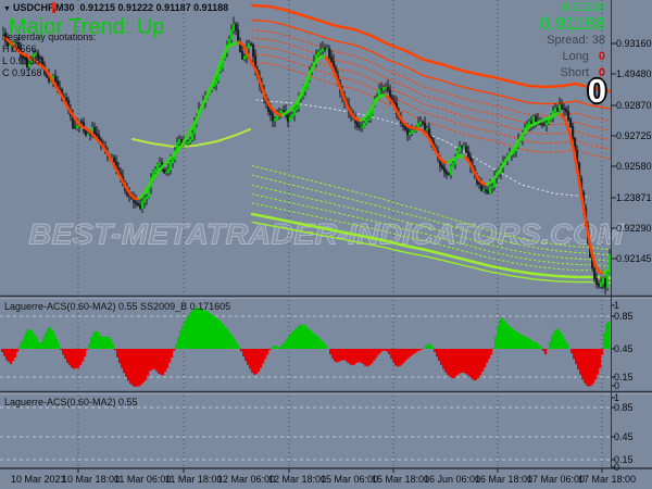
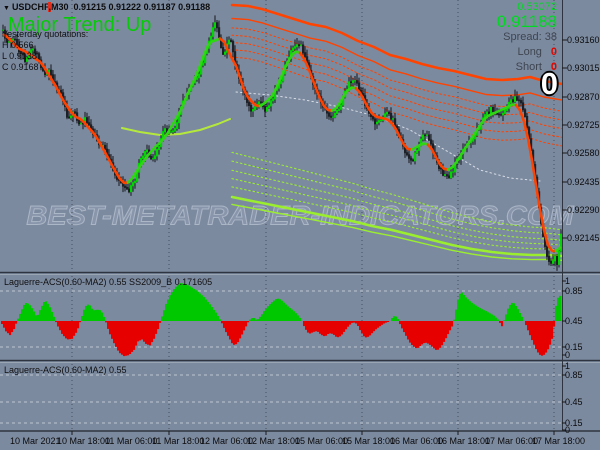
  BEST-METATRADER-NDICATORS.COM
  USDCHF,M30 0.91215 0.91222 0.91187 0.91188
  Major Trend: Up
  Yesterday quotations:
  H 0.566
  L 0.9138
  C 0.9168
- 0.91226
+ 0.53072
  0.91188
  Spread: 38
  Long 0
  Short 0
  0
  Laguerre-ACS(0.60-MA2) 0.55 SS2009_B 0.171605
  Laguerre-ACS(0.60-MA2) 0.55
  0.93160
- 1.49480
+ 0.93015
  0.92870
  0.92725
  0.92580
- 1.23871
+ 0.92435
  0.92290
  0.92145
  1
  0.85
  0.45
  0.15
  0
  1
  0.85
  0.45
  0.15
  0
  10 Mar 2021
  10 Mar 18:00
  11 Mar 06:00
  11 Mar 18:00
  12 Mar 06:00
  12 Mar 18:00
  15 Mar 06:00
  15 Mar 18:00
- 16 Jun 06:00
+ 16 Mar 06:00
  16 Mar 18:00
  17 Mar 06:00
  17 Mar 18:00
